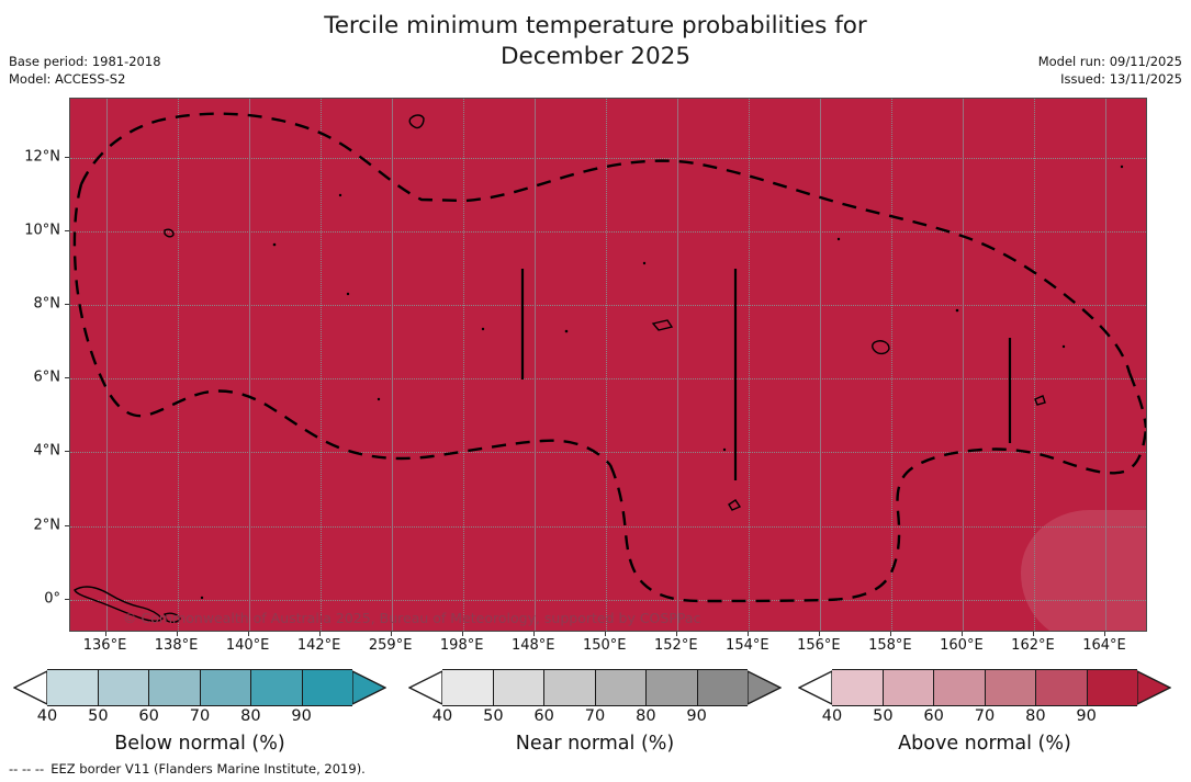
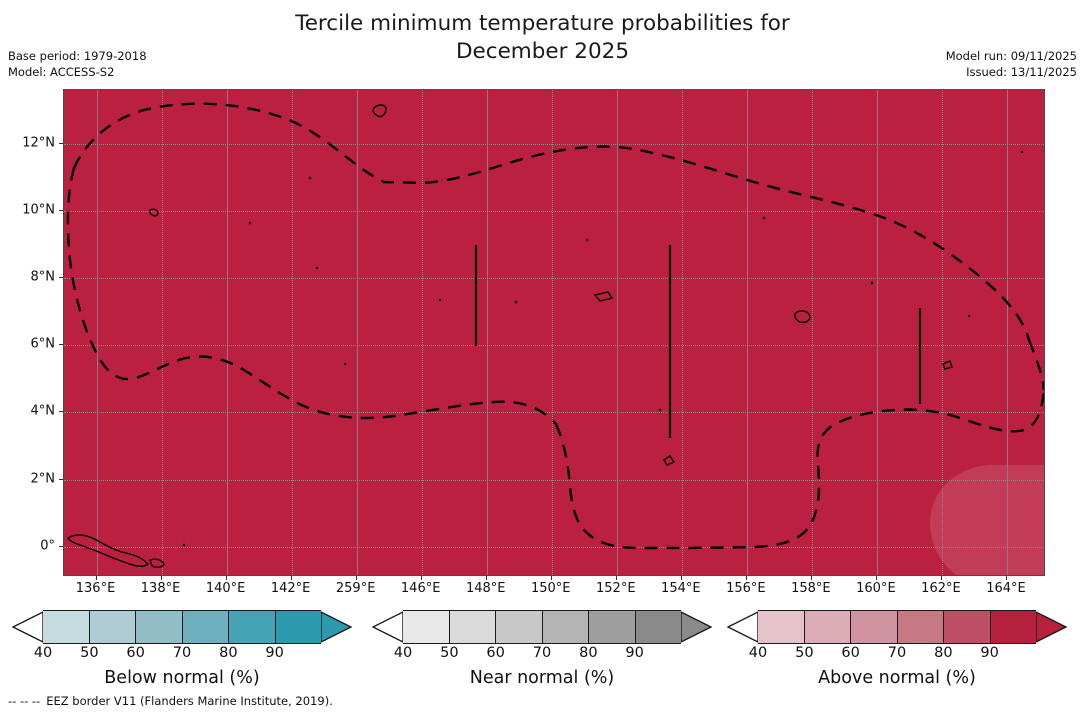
  Tercile minimum temperature probabilities for
  December 2025
- Base period: 1981-2018
+ Base period: 1979-2018
  Model: ACCESS-S2
  Model run: 09/11/2025
  Issued: 13/11/2025
- © Commonwealth of Australia 2025, Bureau of Meteorology, supported by COSPPac
  136°E
  138°E
  140°E
  142°E
  259°E
- 198°E
+ 146°E
  148°E
  150°E
  152°E
  154°E
  156°E
  158°E
  160°E
  162°E
  164°E
  0°
  2°N
  4°N
  6°N
  8°N
  10°N
  12°N
  40
  50
  60
  70
  80
  90
  Below normal (%)
  40
  50
  60
  70
  80
  90
  Near normal (%)
  40
  50
  60
  70
  80
  90
  Above normal (%)
  -- -- --
  EEZ border V11 (Flanders Marine Institute, 2019).
